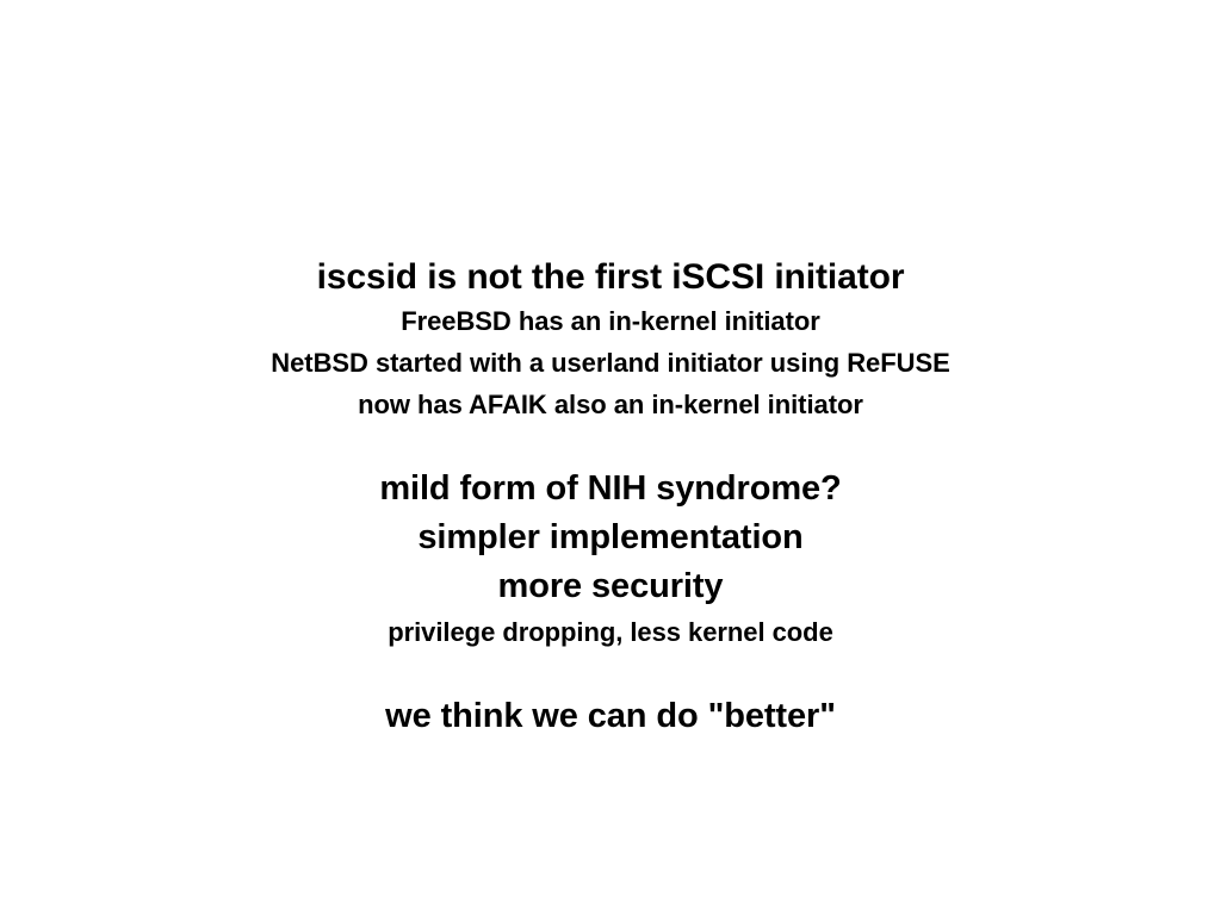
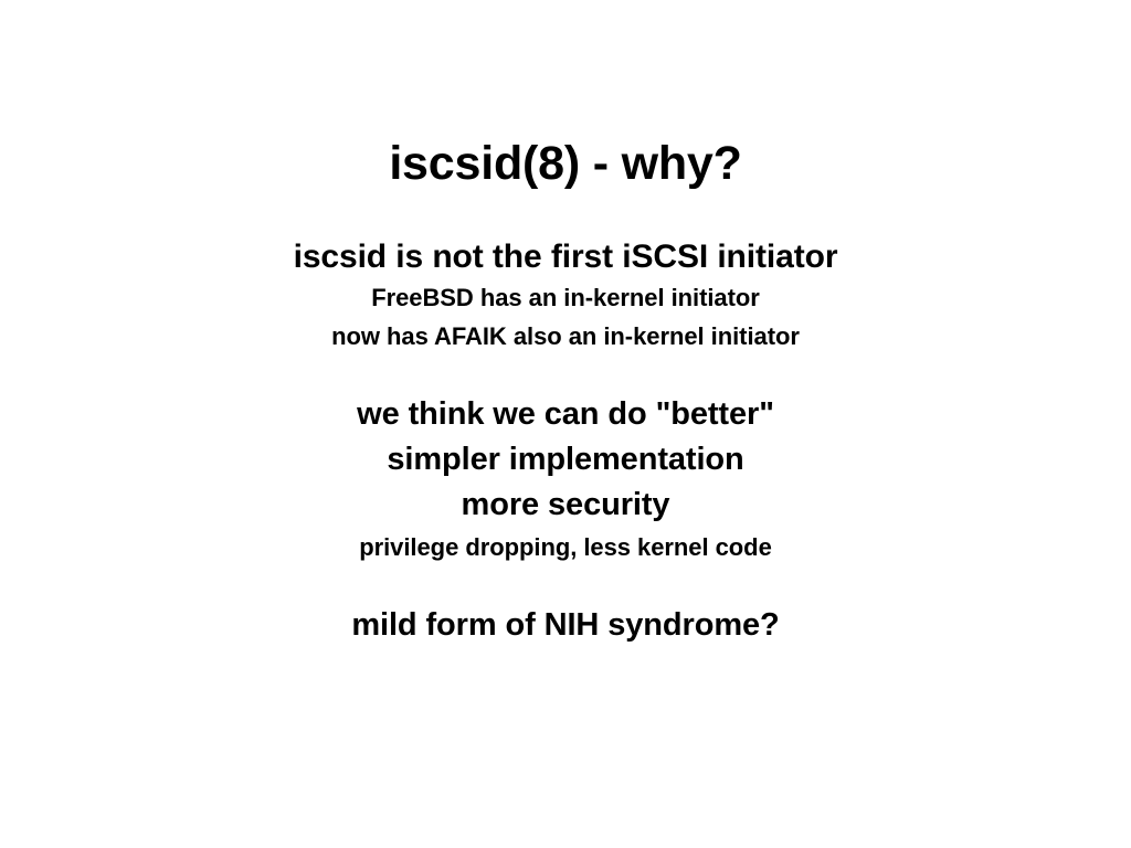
+ iscsid(8) - why?
  iscsid is not the first iSCSI initiator
  FreeBSD has an in-kernel initiator
- NetBSD started with a userland initiator using ReFUSE
  now has AFAIK also an in-kernel initiator
- mild form of NIH syndrome?
+ we think we can do "better"
  simpler implementation
  more security
  privilege dropping, less kernel code
- we think we can do "better"
+ mild form of NIH syndrome?
